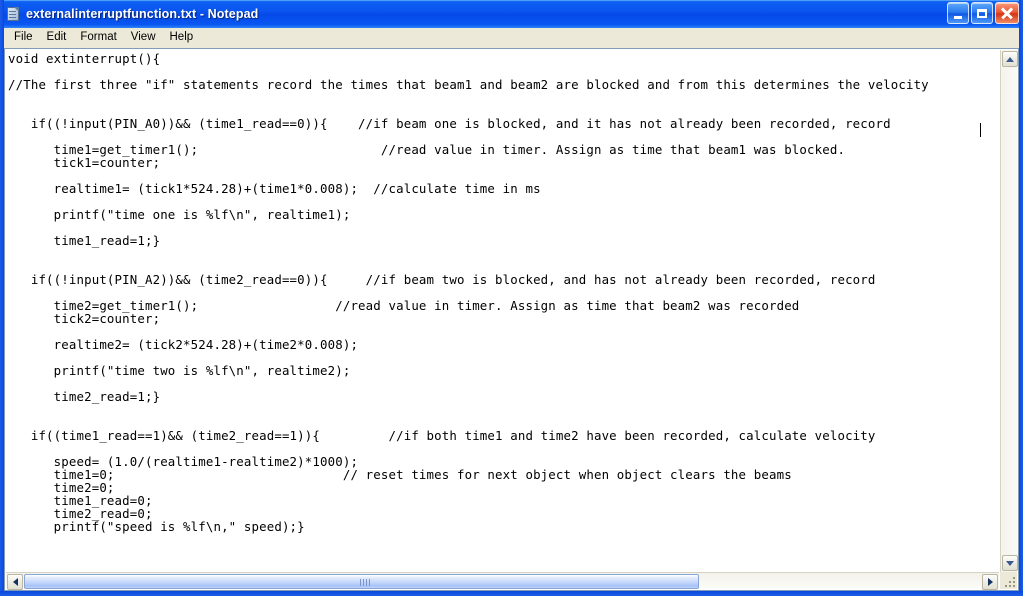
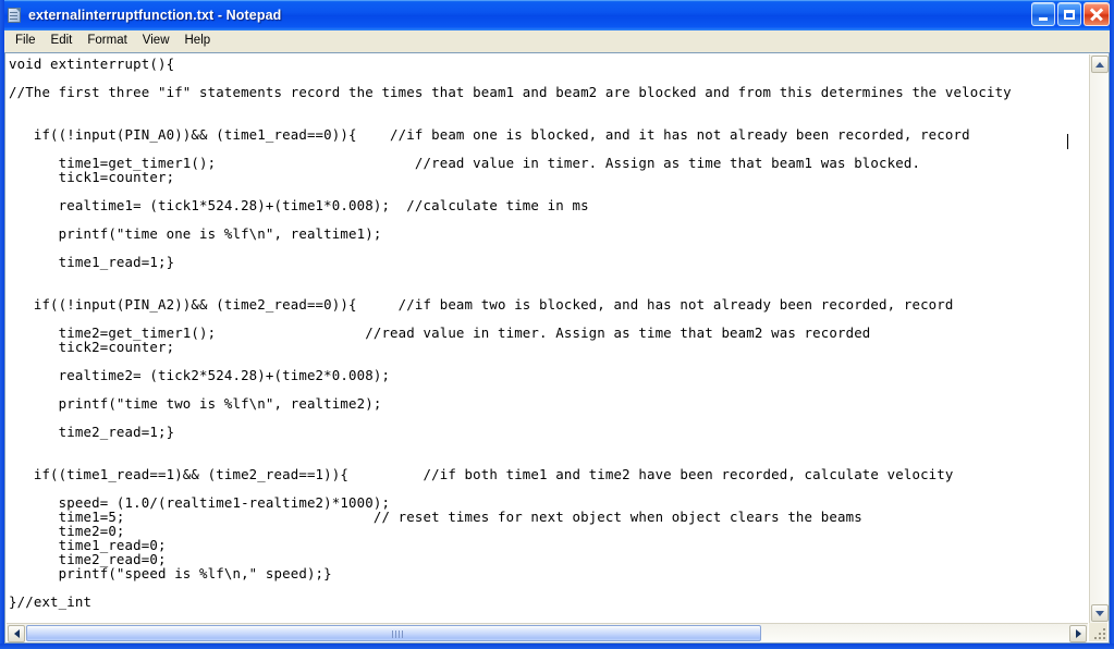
  externalinterruptfunction.txt - Notepad
  File
  Edit
  Format
  View
  Help
  void extinterrupt(){
  //The first three "if" statements record the times that beam1 and beam2 are blocked and from this determines the velocity
  if((!input(PIN_A0))&& (time1_read==0)){ //if beam one is blocked, and it has not already been recorded, record
  time1=get_timer1(); //read value in timer. Assign as time that beam1 was blocked.
  tick1=counter;
  realtime1= (tick1*524.28)+(time1*0.008); //calculate time in ms
  printf("time one is %lf\n", realtime1);
  time1_read=1;}
  if((!input(PIN_A2))&& (time2_read==0)){ //if beam two is blocked, and has not already been recorded, record
  time2=get_timer1(); //read value in timer. Assign as time that beam2 was recorded
  tick2=counter;
  realtime2= (tick2*524.28)+(time2*0.008);
  printf("time two is %lf\n", realtime2);
  time2_read=1;}
  if((time1_read==1)&& (time2_read==1)){ //if both time1 and time2 have been recorded, calculate velocity
  speed= (1.0/(realtime1-realtime2)*1000);
- time1=0; // reset times for next object when object clears the beams
+ time1=5; // reset times for next object when object clears the beams
  time2=0;
  time1_read=0;
  time2_read=0;
  printf("speed is %lf\n," speed);}
+ }//ext_int
